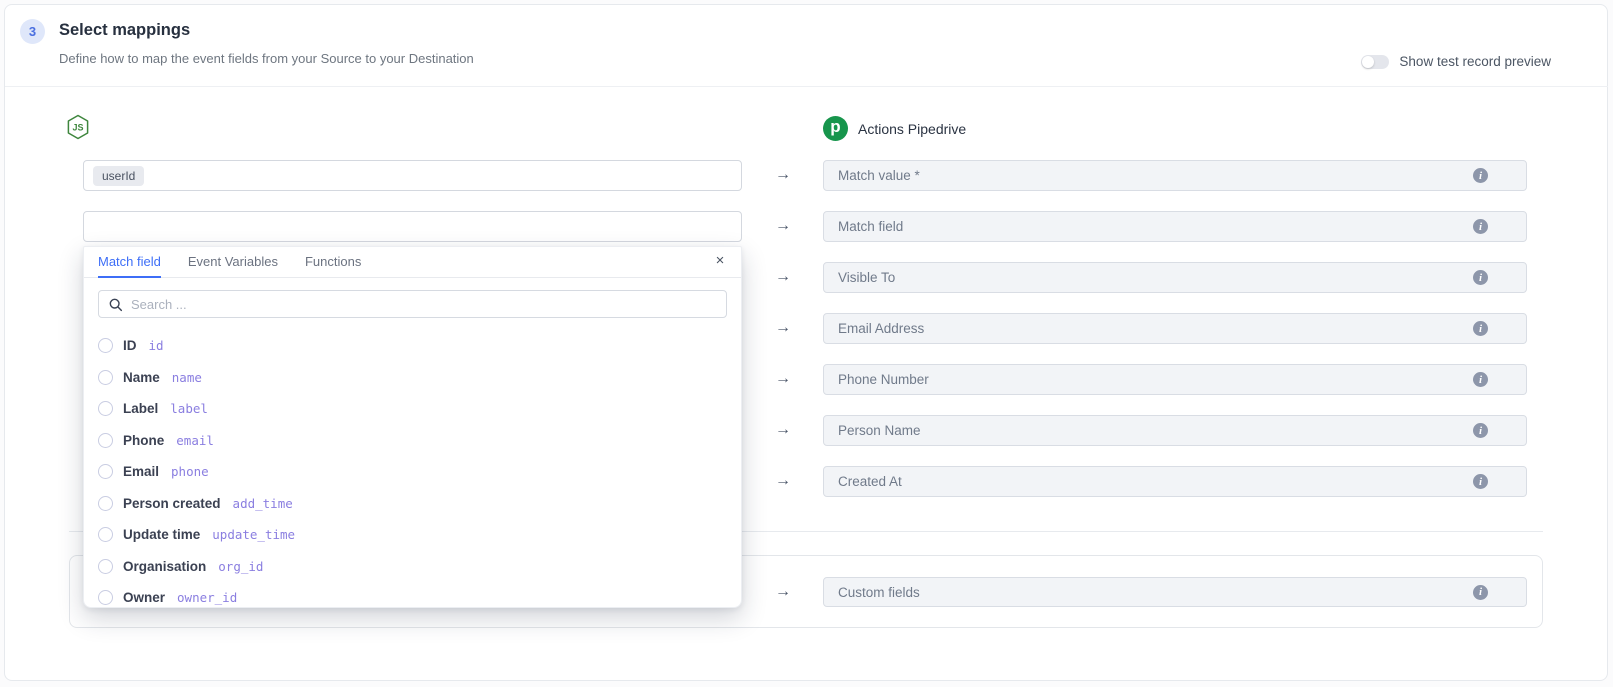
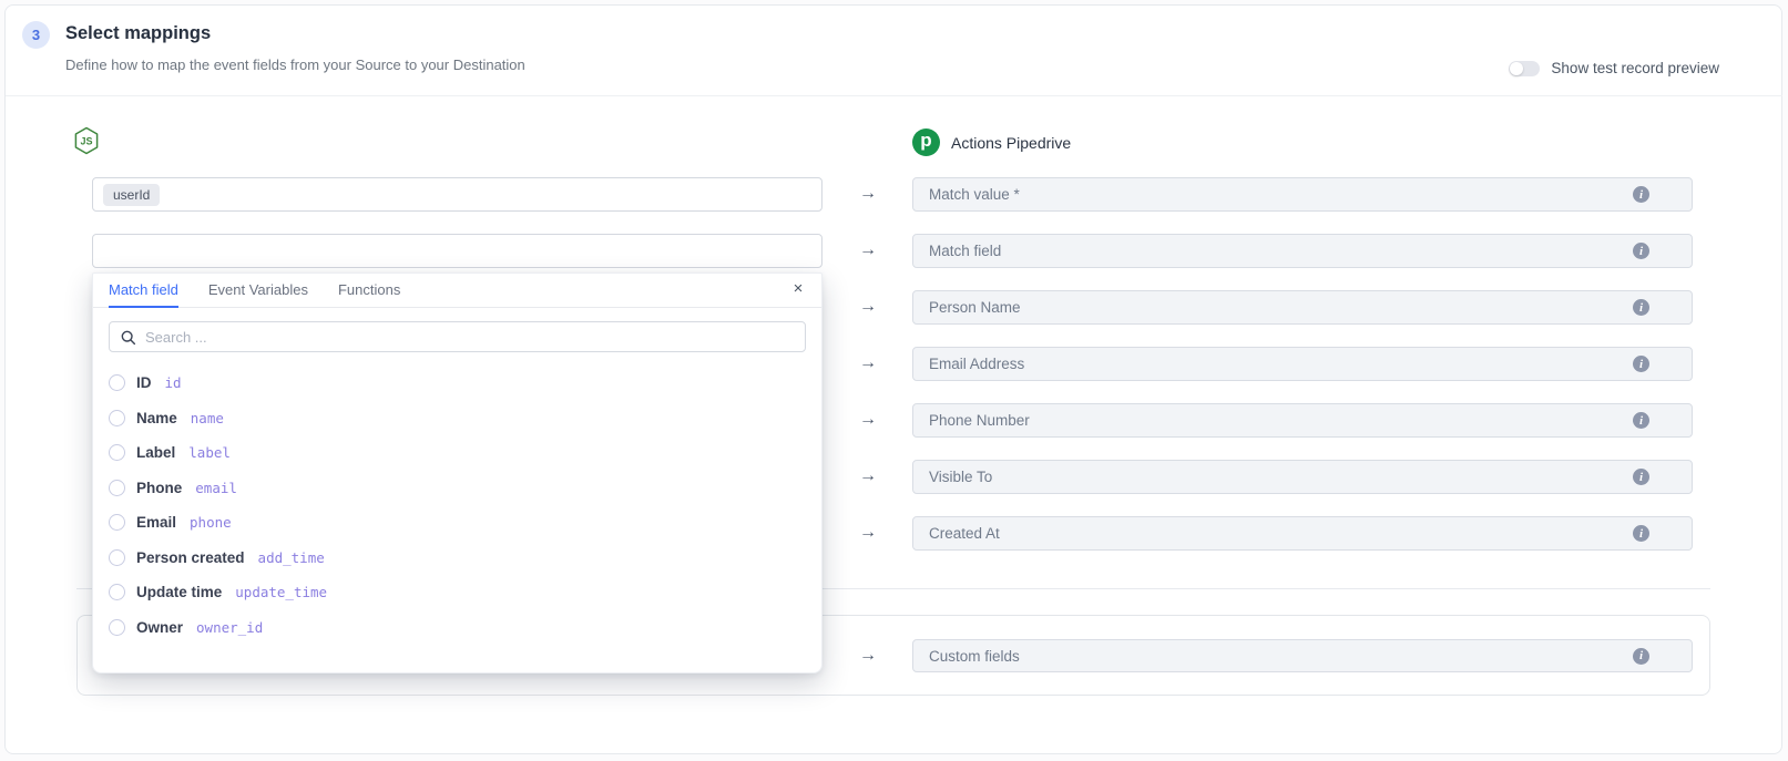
  3
  Select mappings
  Define how to map the event fields from your Source to your Destination
  Show test record preview
  JS
  p
  Actions Pipedrive
  userId
  →
  Match value *
  i
  →
  Match field
  i
  →
- Visible To
+ Person Name
  i
  →
  Email Address
  i
  →
  Phone Number
  i
  →
- Person Name
+ Visible To
  i
  →
  Created At
  i
  →
  Custom fields
  i
  Match field
  Event Variables
  Functions
  ×
  Search ...
  ID
  id
  Name
  name
  Label
  label
  Phone
  email
  Email
  phone
  Person created
  add_time
  Update time
  update_time
- Organisation
- org_id
  Owner
  owner_id
